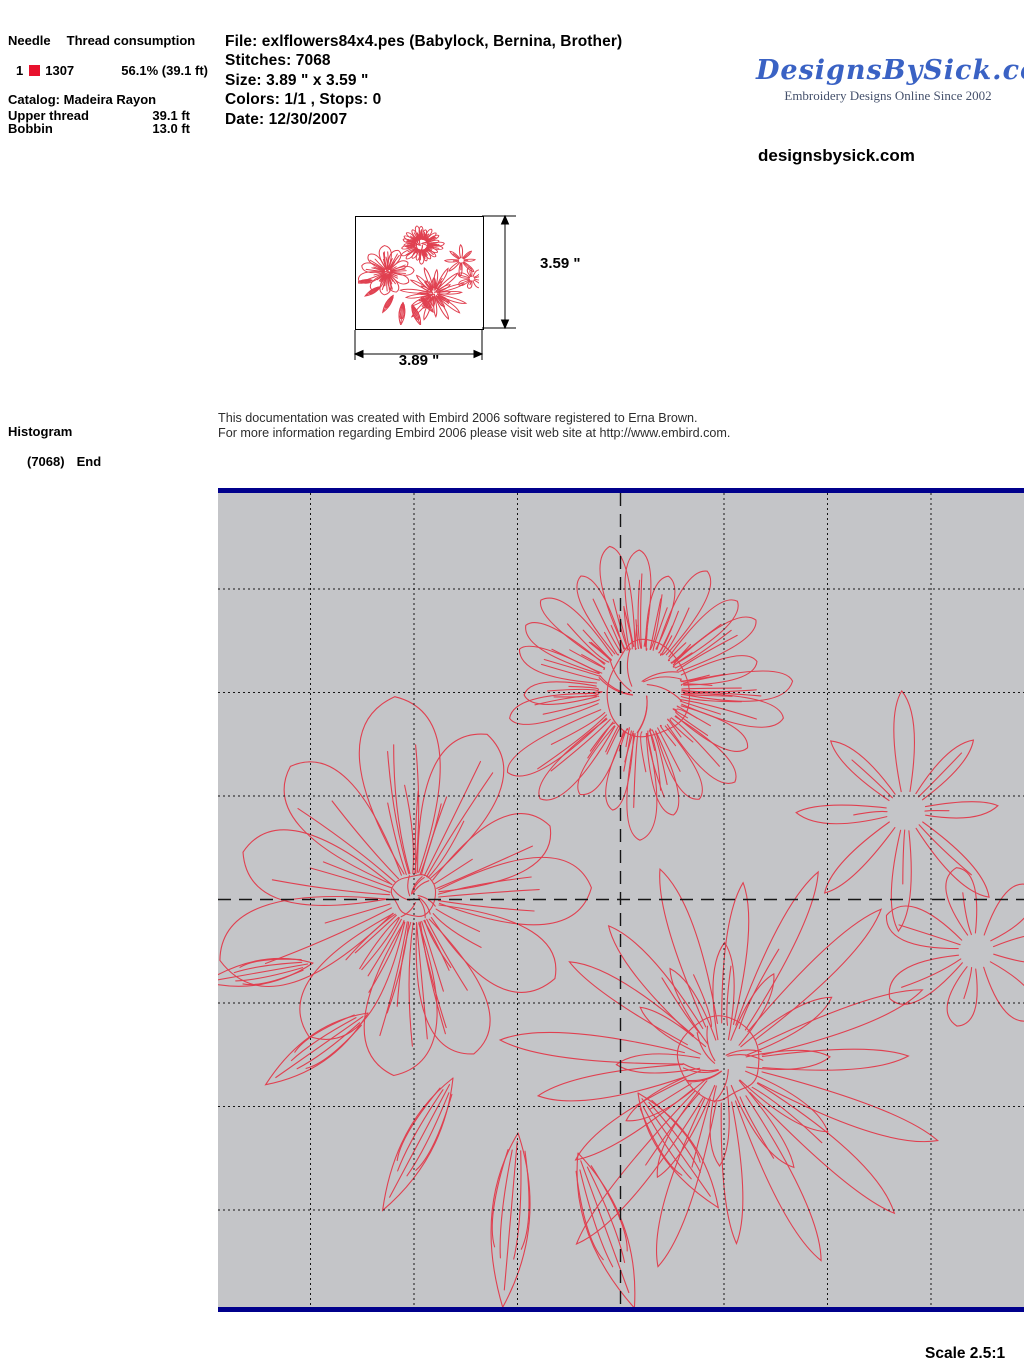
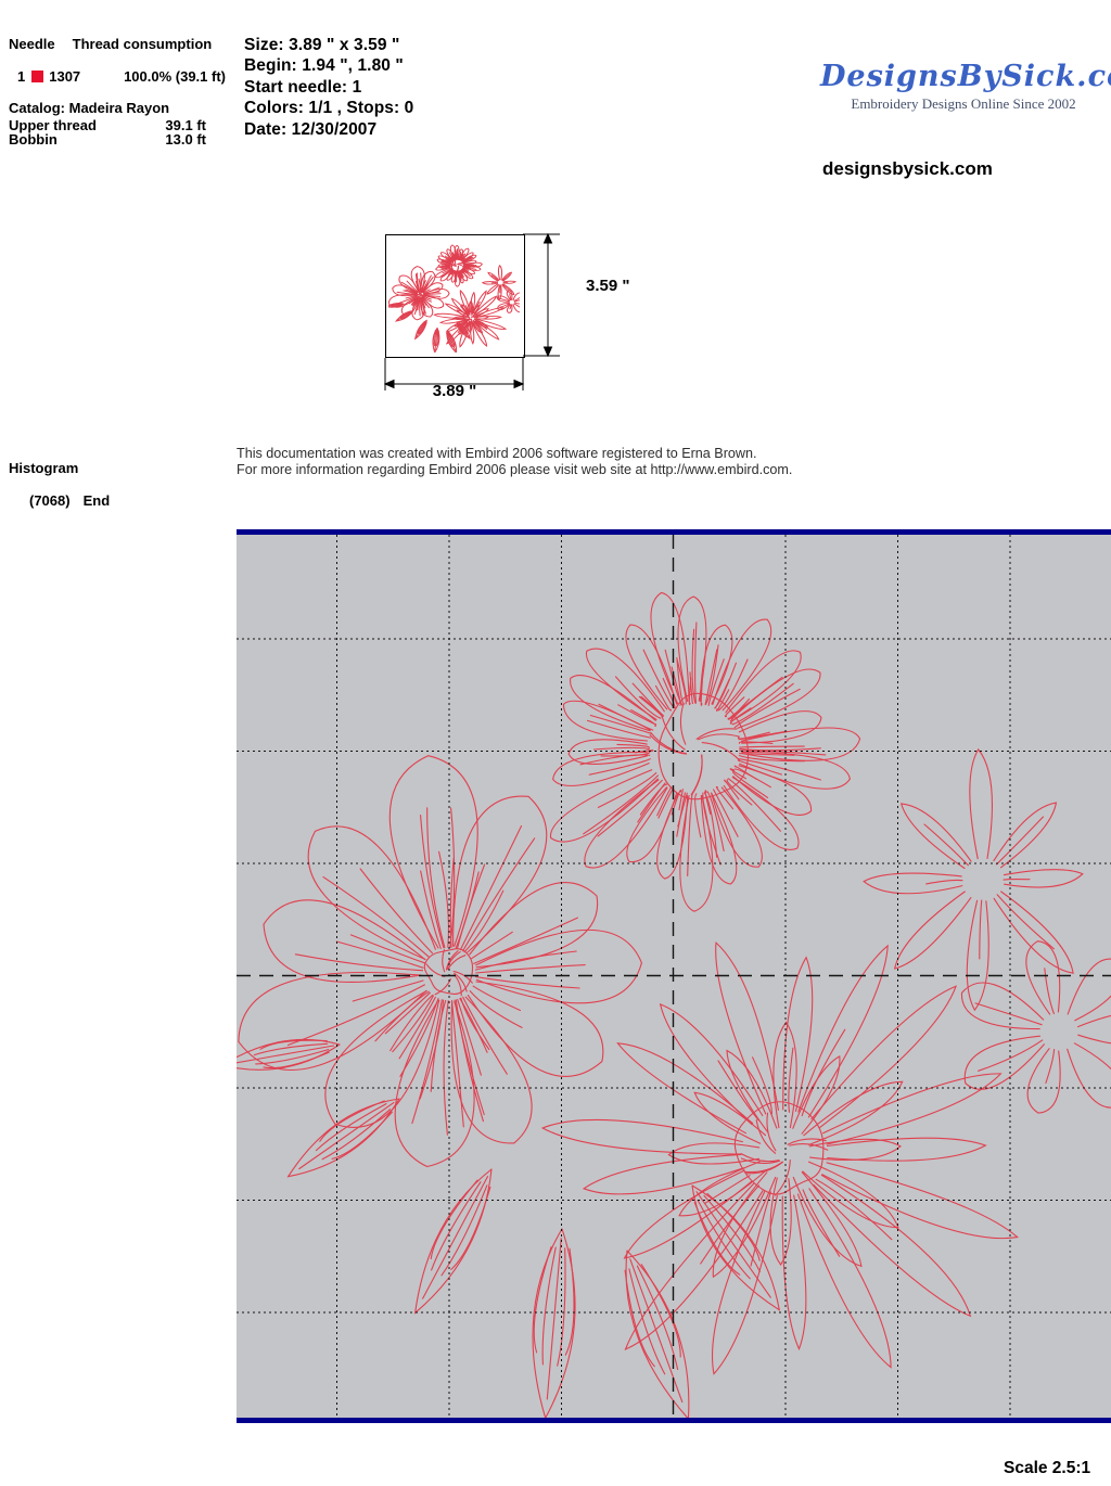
  Needle
  Thread consumption
  1
  1307
- 56.1% (39.1 ft)
+ 100.0% (39.1 ft)
  Catalog: Madeira Rayon
  Upper thread
  39.1 ft
  Bobbin
  13.0 ft
- File: exlflowers84x4.pes (Babylock, Bernina, Brother)
- Stitches: 7068
  Size: 3.89 " x 3.59 "
+ Begin: 1.94 ", 1.80 "
+ Start needle: 1
  Colors: 1/1 , Stops: 0
  Date: 12/30/2007
  DesignsBySick.c
  Embroidery Designs Online Since 2002
  designsbysick.com
  3.59 "
  3.89 "
  This documentation was created with Embird 2006 software registered to Erna Brown.
  For more information regarding Embird 2006 please visit web site at http://www.embird.com.
  Histogram
  (7068)
  End
  Scale 2.5:1
